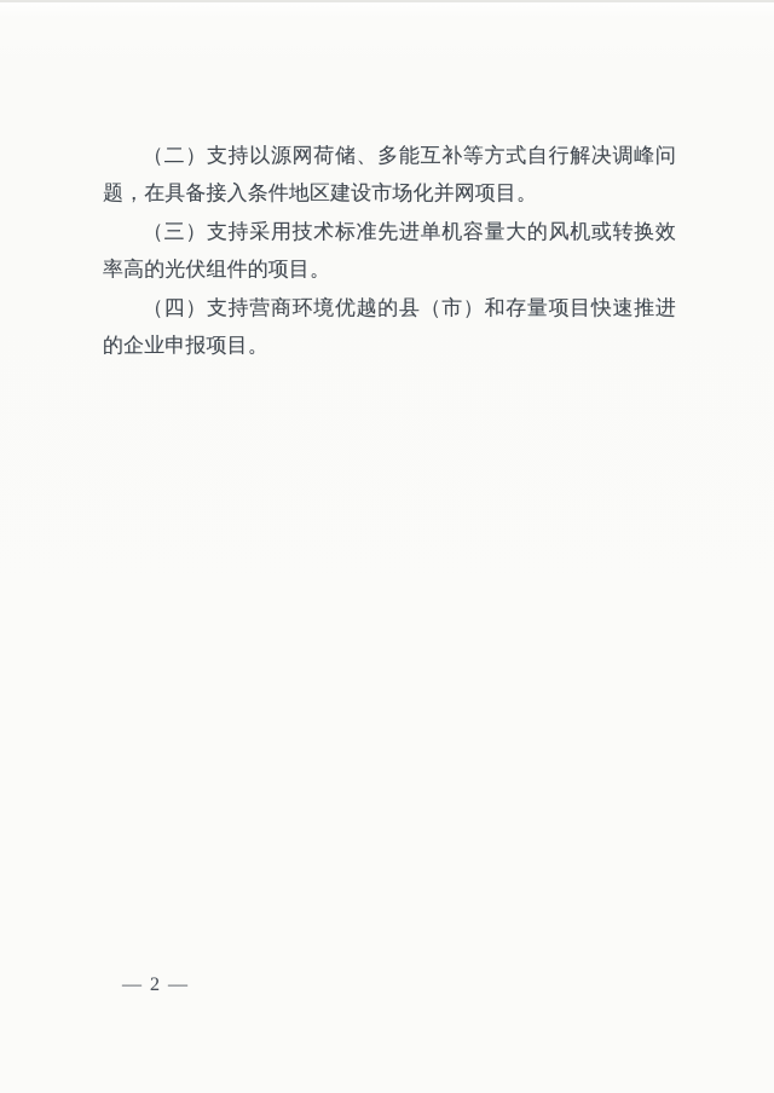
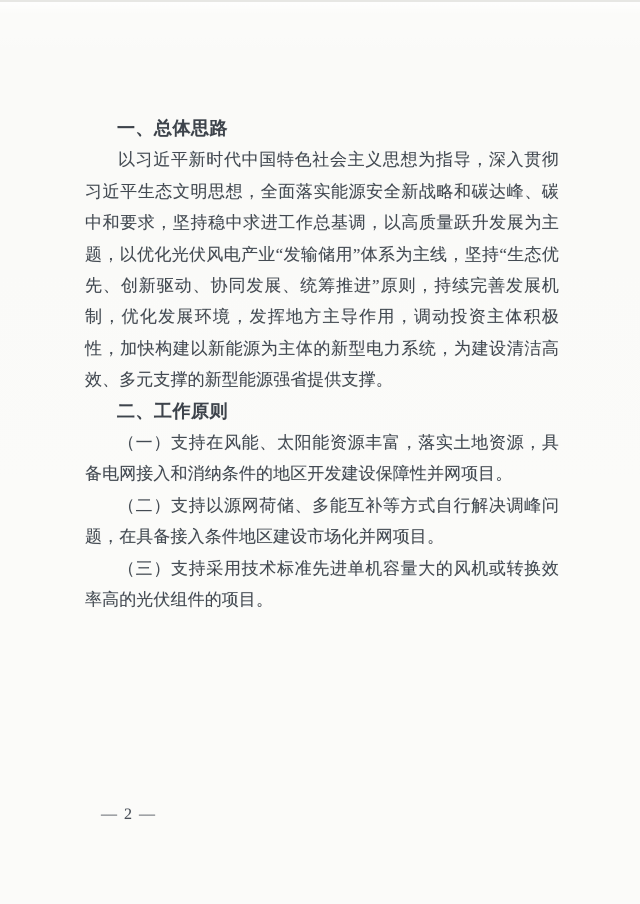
+ 一、总体思路
+ 以习近平新时代中国特色社会主义思想为指导，深入贯彻习近平生态文明思想，全面落实能源安全新战略和碳达峰、碳中和要求，坚持稳中求进工作总基调，以高质量跃升发展为主题，以优化光伏风电产业“发输储用”体系为主线，坚持“生态优先、创新驱动、协同发展、统筹推进”原则，持续完善发展机制，优化发展环境，发挥地方主导作用，调动投资主体积极性，加快构建以新能源为主体的新型电力系统，为建设清洁高效、多元支撑的新型能源强省提供支撑。
+ 二、工作原则
+ （一）支持在风能、太阳能资源丰富，落实土地资源，具备电网接入和消纳条件的地区开发建设保障性并网项目。
  （二）支持以源网荷储、多能互补等方式自行解决调峰问题，在具备接入条件地区建设市场化并网项目。
  （三）支持采用技术标准先进单机容量大的风机或转换效率高的光伏组件的项目。
- （四）支持营商环境优越的县（市）和存量项目快速推进的企业申报项目。
  — 2 —
